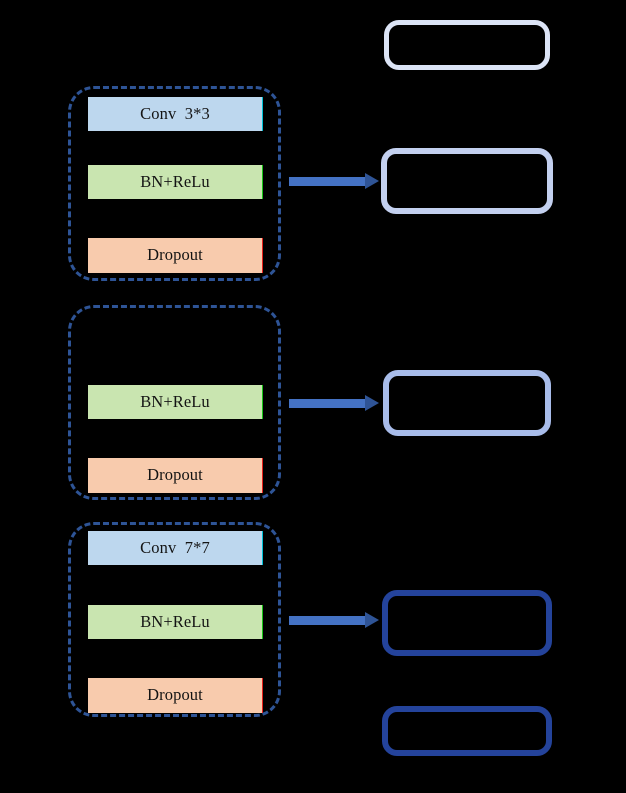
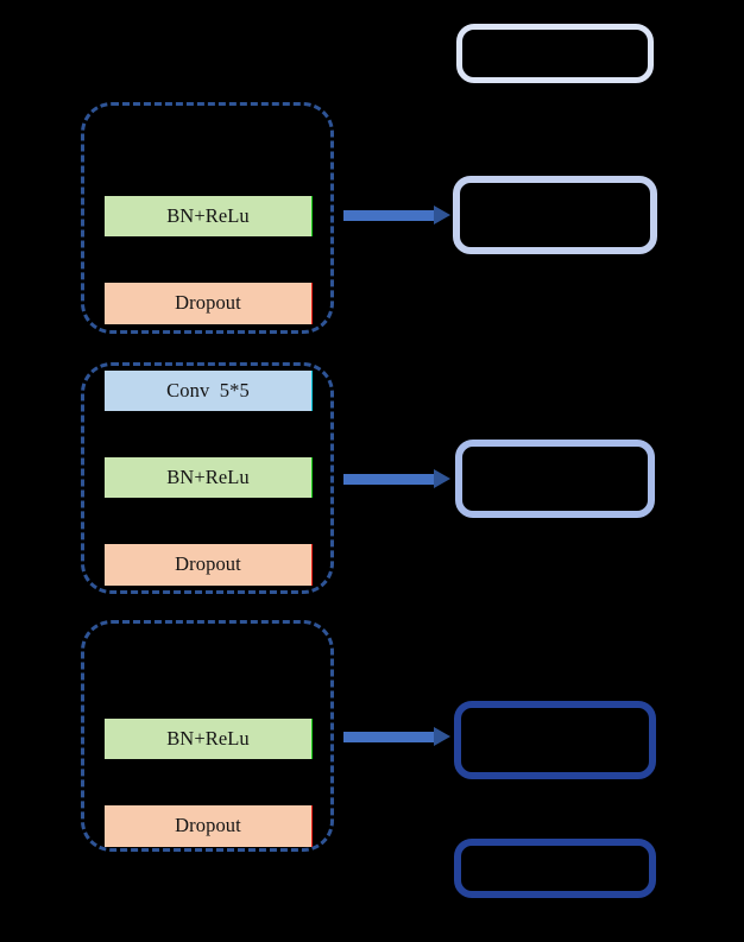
- Conv 3*3
  BN+ReLu
  Dropout
+ Conv 5*5
  BN+ReLu
  Dropout
- Conv 7*7
  BN+ReLu
  Dropout
